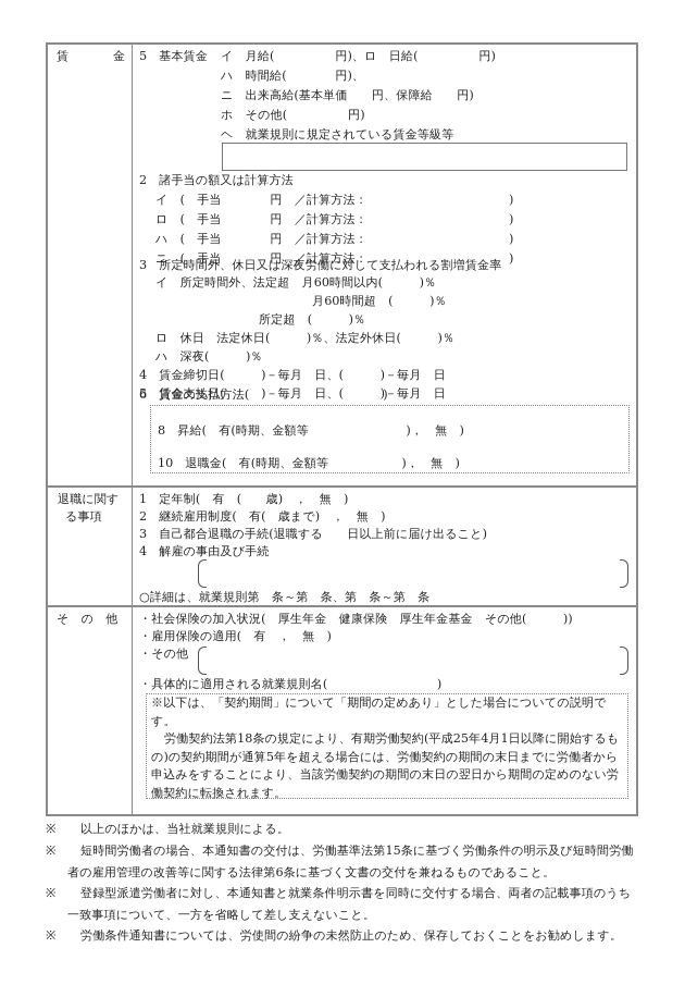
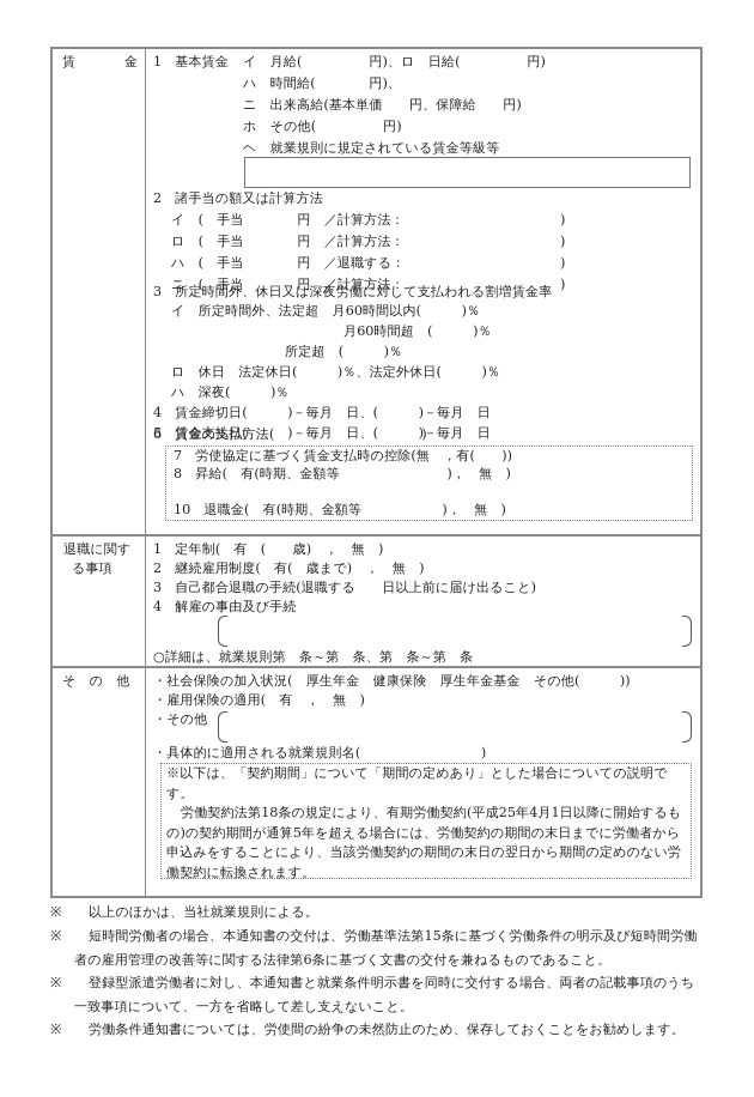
  賃
  金
- 5 基本賃金
+ 1 基本賃金
  イ 月給( 円)、ロ 日給( 円)
  ハ 時間給( 円)、
  ニ 出来高給(基本単価 円、保障給 円)
  ホ その他( 円)
  ヘ 就業規則に規定されている賃金等級等
  2 諸手当の額又は計算方法
  イ ( 手当 円 ／計算方法：
  )
  ロ ( 手当 円 ／計算方法：
  )
- ハ ( 手当 円 ／計算方法：
+ ハ ( 手当 円 ／退職する：
  )
  ニ ( 手当 円 ／計算方法：
  )
  3 所定時間外、休日又は深夜労働に対して支払われる割増賃金率
  イ 所定時間外、法定超 月60時間以内( )％
  月60時間超 ( )％
  所定超 ( )％
  ロ 休日 法定休日( )％、法定外休日( )％
  ハ 深夜( )％
  4 賃金締切日( )－毎月 日、( )－毎月 日
  5 賃金支払日( )－毎月 日、( )－毎月 日
  6 賃金の支払方法( )
+ 7 労使協定に基づく賃金支払時の控除(無 ，有( ))
  8 昇給( 有(時期、金額等 )， 無 )
  10 退職金( 有(時期、金額等 )， 無 )
  退職に関す
  る事項
  1 定年制( 有 ( 歳) ， 無 )
  2 継続雇用制度( 有( 歳まで) ， 無 )
  3 自己都合退職の手続(退職する 日以上前に届け出ること)
  4 解雇の事由及び手続
  ○詳細は、就業規則第 条～第 条、第 条～第 条
  そ の 他
  ・社会保険の加入状況( 厚生年金 健康保険 厚生年金基金 その他( ))
  ・雇用保険の適用( 有 ， 無 )
  ・その他
  ・具体的に適用される就業規則名( )
  ※以下は、「契約期間」について「期間の定めあり」とした場合についての説明です。
  労働契約法第18条の規定により、有期労働契約(平成25年4月1日以降に開始するもの)の契約期間が通算5年を超える場合には、労働契約の期間の末日までに労働者から申込みをすることにより、当該労働契約の期間の末日の翌日から期間の定めのない労働契約に転換されます。
  ※
  以上のほかは、当社就業規則による。
  ※
  短時間労働者の場合、本通知書の交付は、労働基準法第15条に基づく労働条件の明示及び短時間労働者の雇用管理の改善等に関する法律第6条に基づく文書の交付を兼ねるものであること。
  ※
  登録型派遣労働者に対し、本通知書と就業条件明示書を同時に交付する場合、両者の記載事項のうち一致事項について、一方を省略して差し支えないこと。
  ※
  労働条件通知書については、労使間の紛争の未然防止のため、保存しておくことをお勧めします。
